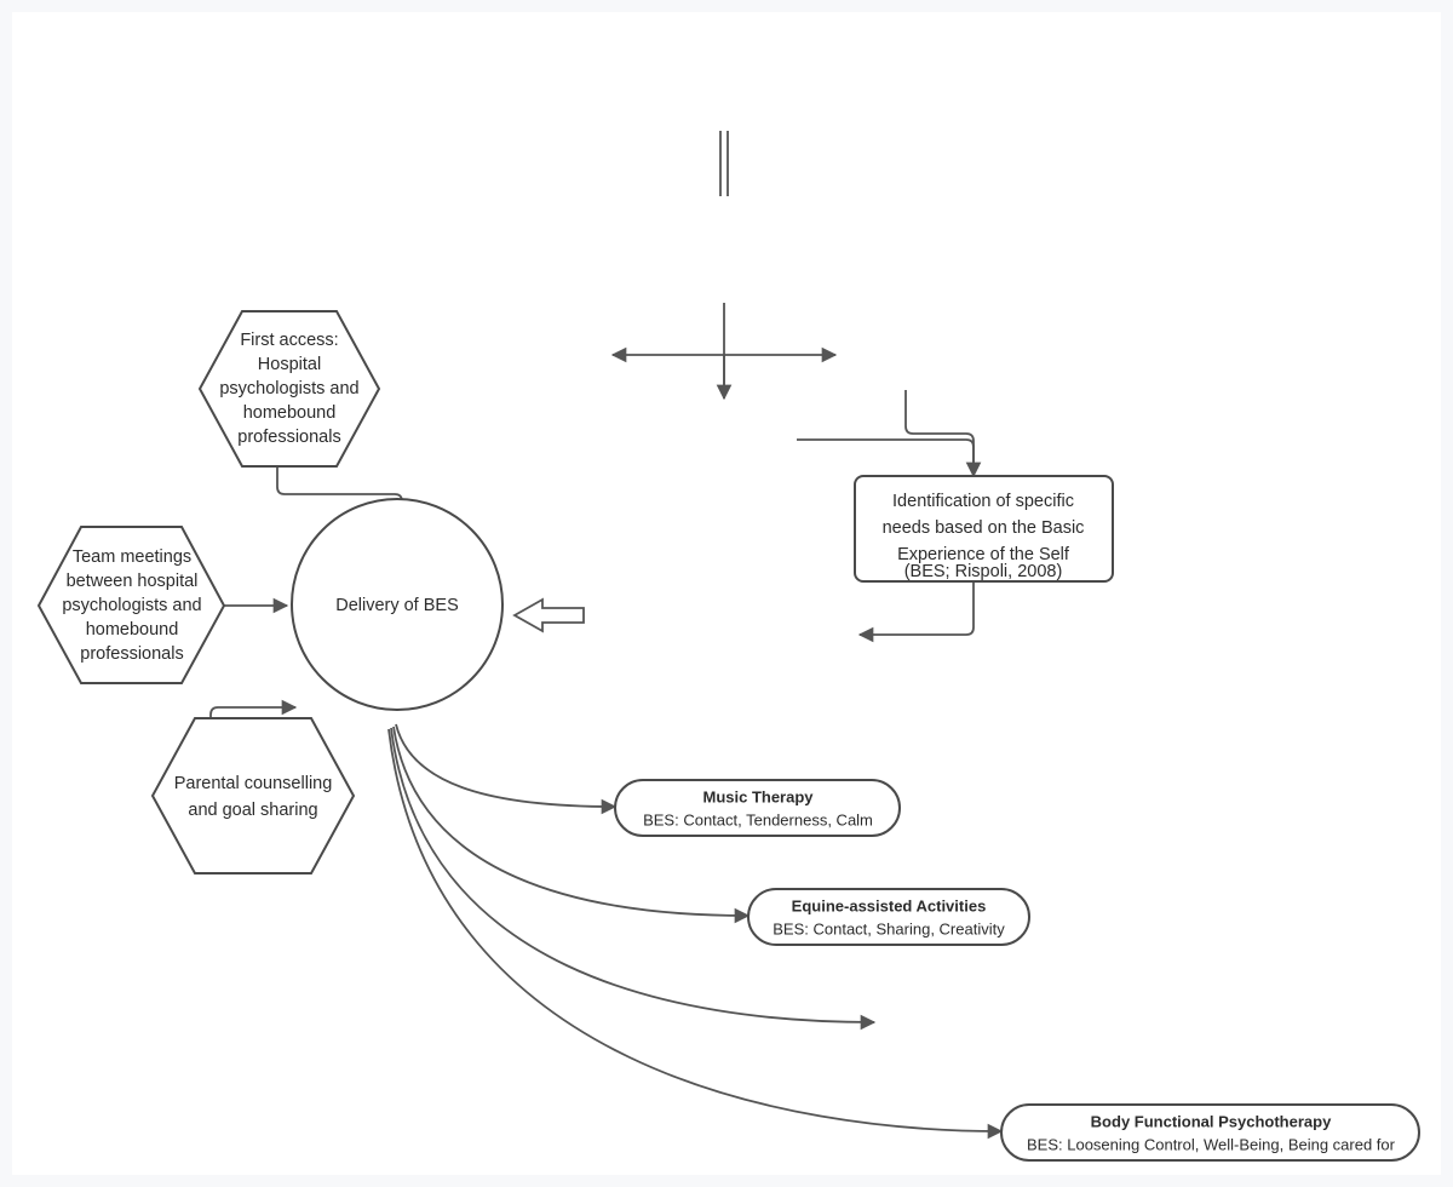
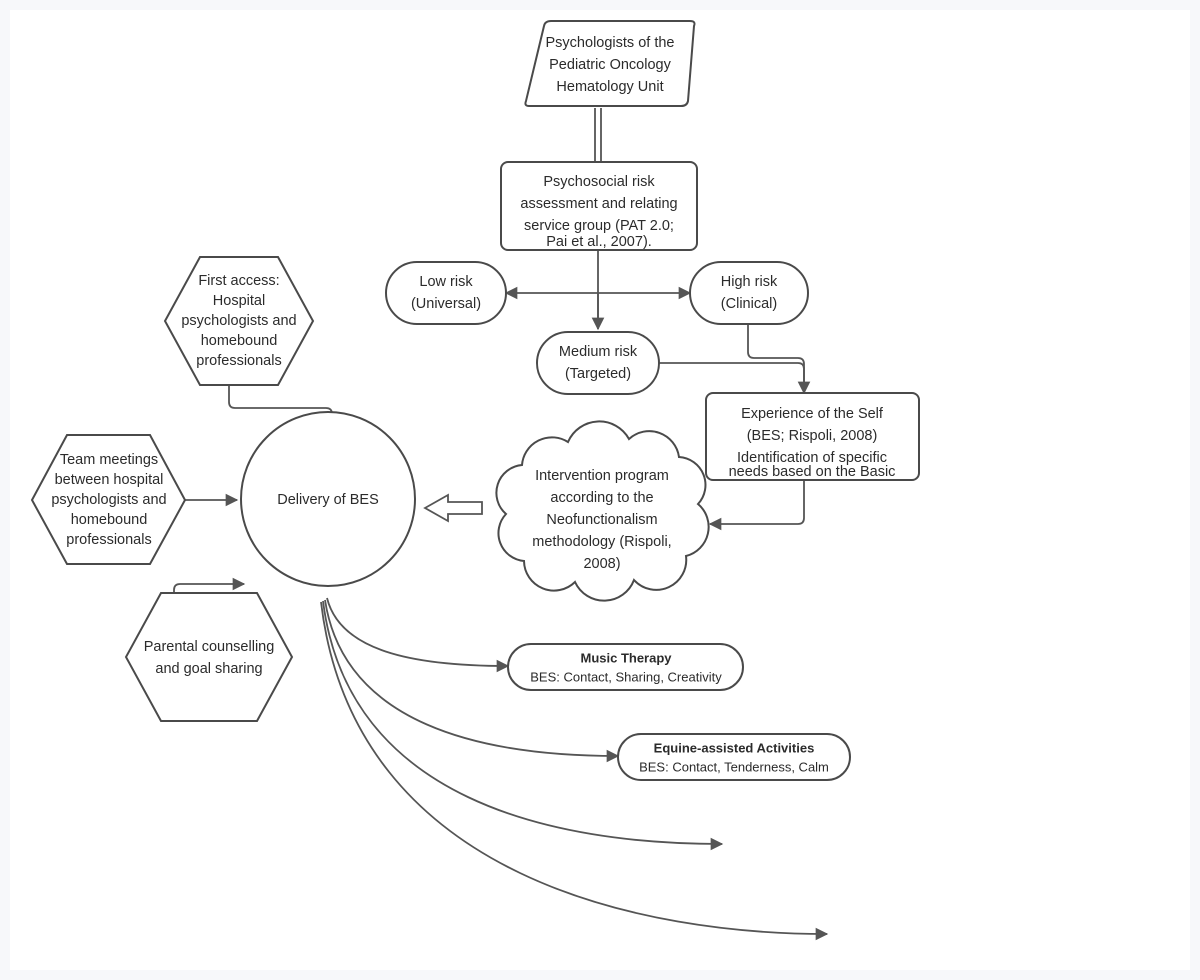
+ Psychologists of the
+ Pediatric Oncology
+ Hematology Unit
+ Psychosocial risk
+ assessment and relating
+ service group (PAT 2.0;
+ Pai et al., 2007).
+ Low risk
+ (Universal)
+ High risk
+ (Clinical)
+ Medium risk
+ (Targeted)
- Identification of specific
+ Experience of the Self
- needs based on the Basic
+ (BES; Rispoli, 2008)
- Experience of the Self
+ Identification of specific
- (BES; Rispoli, 2008)
+ needs based on the Basic
+ Intervention program
+ according to the
+ Neofunctionalism
+ methodology (Rispoli,
+ 2008)
  Delivery of BES
  First access:
  Hospital
  psychologists and
  homebound
  professionals
  Team meetings
  between hospital
  psychologists and
  homebound
  professionals
  Parental counselling
  and goal sharing
  Music Therapy
- BES: Contact, Tenderness, Calm
+ BES: Contact, Sharing, Creativity
  Equine-assisted Activities
- BES: Contact, Sharing, Creativity
+ BES: Contact, Tenderness, Calm
- Body Functional Psychotherapy
- BES: Loosening Control, Well-Being, Being cared for
